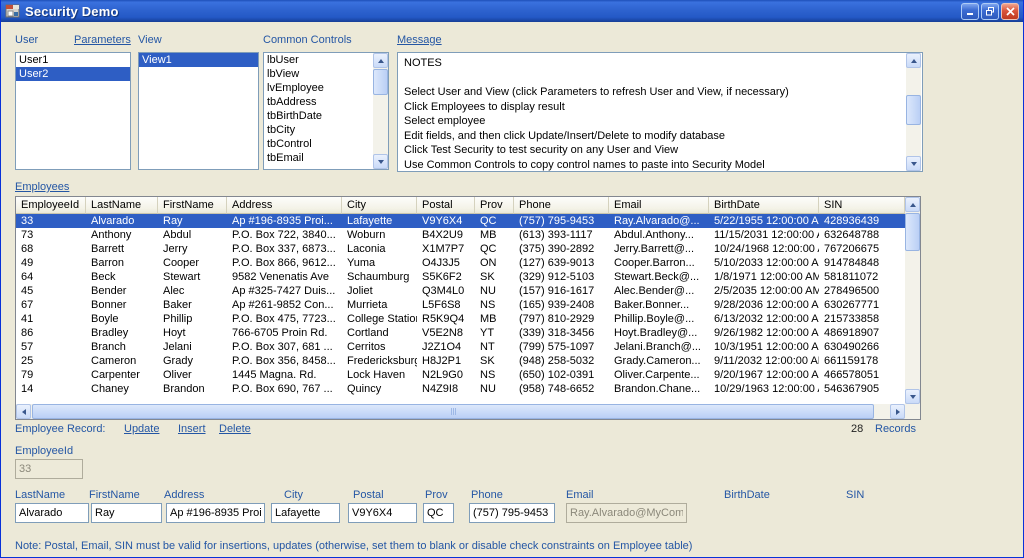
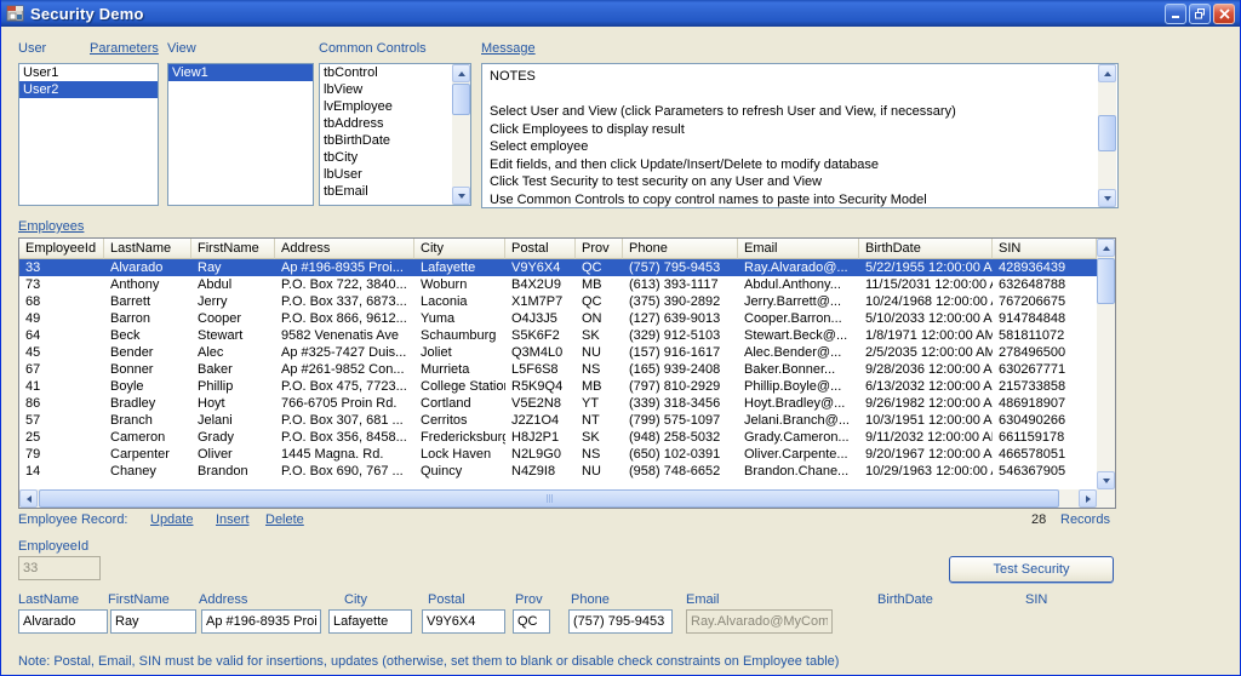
  Security Demo
  User
  Parameters
  View
  Common Controls
  Message
  User1
  User2
  View1
- lbUser
+ tbControl
  lbView
  lvEmployee
  tbAddress
  tbBirthDate
  tbCity
- tbControl
+ lbUser
  tbEmail
  NOTES
  Select User and View (click Parameters to refresh User and View, if necessary)
  Click Employees to display result
  Select employee
  Edit fields, and then click Update/Insert/Delete to modify database
  Click Test Security to test security on any User and View
  Use Common Controls to copy control names to paste into Security Model
  Employees
  EmployeeId
  LastName
  FirstName
  Address
  City
  Postal
  Prov
  Phone
  Email
  BirthDate
  SIN
  33
  Alvarado
  Ray
  Ap #196-8935 Proi...
  Lafayette
  V9Y6X4
  QC
  (757) 795-9453
  Ray.Alvarado@...
  5/22/1955 12:00:00 A
  428936439
  73
  Anthony
  Abdul
  P.O. Box 722, 3840...
  Woburn
  B4X2U9
  MB
  (613) 393-1117
  Abdul.Anthony...
  11/15/2031 12:00:00
  632648788
  68
  Barrett
  Jerry
  P.O. Box 337, 6873...
  Laconia
  X1M7P7
  QC
  (375) 390-2892
  Jerry.Barrett@...
  10/24/1968 12:00:00
  767206675
  49
  Barron
  Cooper
  P.O. Box 866, 9612...
  Yuma
  O4J3J5
  ON
  (127) 639-9013
  Cooper.Barron...
  5/10/2033 12:00:00 A
  914784848
  64
  Beck
  Stewart
  9582 Venenatis Ave
  Schaumburg
  S5K6F2
  SK
  (329) 912-5103
  Stewart.Beck@...
  1/8/1971 12:00:00 AM
  581811072
  45
  Bender
  Alec
  Ap #325-7427 Duis...
  Joliet
  Q3M4L0
  NU
  (157) 916-1617
  Alec.Bender@...
  2/5/2035 12:00:00 AM
  278496500
  67
  Bonner
  Baker
  Ap #261-9852 Con...
  Murrieta
  L5F6S8
  NS
  (165) 939-2408
  Baker.Bonner...
  9/28/2036 12:00:00 A
  630267771
  41
  Boyle
  Phillip
  P.O. Box 475, 7723...
  College Statio
  R5K9Q4
  MB
  (797) 810-2929
  Phillip.Boyle@...
  6/13/2032 12:00:00 A
  215733858
  86
  Bradley
  Hoyt
  766-6705 Proin Rd.
  Cortland
  V5E2N8
  YT
  (339) 318-3456
  Hoyt.Bradley@...
  9/26/1982 12:00:00 A
  486918907
  57
  Branch
  Jelani
  P.O. Box 307, 681 ...
  Cerritos
  J2Z1O4
  NT
  (799) 575-1097
  Jelani.Branch@...
  10/3/1951 12:00:00 A
  630490266
  25
  Cameron
  Grady
  P.O. Box 356, 8458...
  Fredericksbur
  H8J2P1
  SK
  (948) 258-5032
  Grady.Cameron...
  9/11/2032 12:00:00 A
  661159178
  79
  Carpenter
  Oliver
  1445 Magna. Rd.
  Lock Haven
  N2L9G0
  NS
  (650) 102-0391
  Oliver.Carpente...
  9/20/1967 12:00:00 A
  466578051
  14
  Chaney
  Brandon
  P.O. Box 690, 767 ...
  Quincy
  N4Z9I8
  NU
  (958) 748-6652
  Brandon.Chane...
  10/29/1963 12:00:00
  546367905
  Employee Record:
  Update
  Insert
  Delete
  28
  Records
  EmployeeId
  33
+ Test Security
  LastName
  FirstName
  Address
  City
  Postal
  Prov
  Phone
  Email
  BirthDate
  SIN
  Alvarado
  Ray
  Ap #196-8935 Proi
  Lafayette
  V9Y6X4
  QC
  (757) 795-9453
  Ray.Alvarado@MyCom
  Note: Postal, Email, SIN must be valid for insertions, updates (otherwise, set them to blank or disable check constraints on Employee table)
